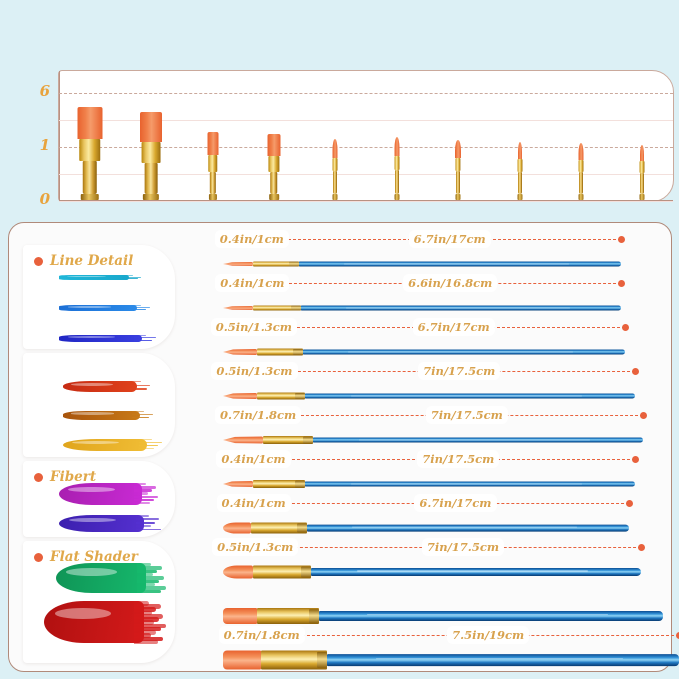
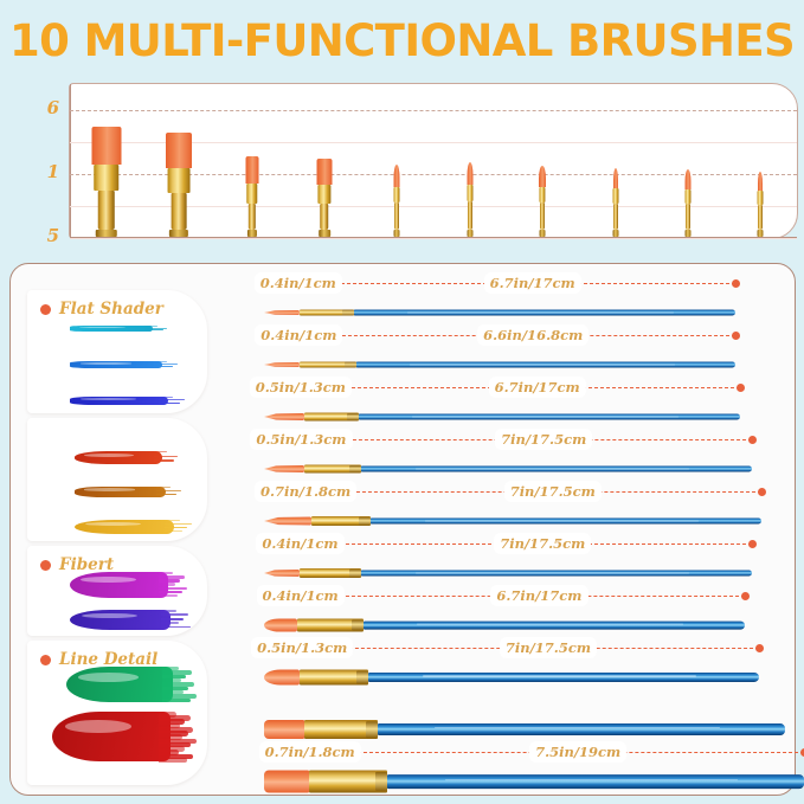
+ 10 MULTI-FUNCTIONAL BRUSHES
- 0
+ 5
  1
  6
- Line Detail
+ Flat Shader
  Fibert
- Flat Shader
+ Line Detail
  0.4in/1cm
  6.7in/17cm
  0.4in/1cm
  6.6in/16.8cm
  0.5in/1.3cm
  6.7in/17cm
  0.5in/1.3cm
  7in/17.5cm
  0.7in/1.8cm
  7in/17.5cm
  0.4in/1cm
  7in/17.5cm
  0.4in/1cm
  6.7in/17cm
  0.5in/1.3cm
  7in/17.5cm
  0.7in/1.8cm
  7.5in/19cm
